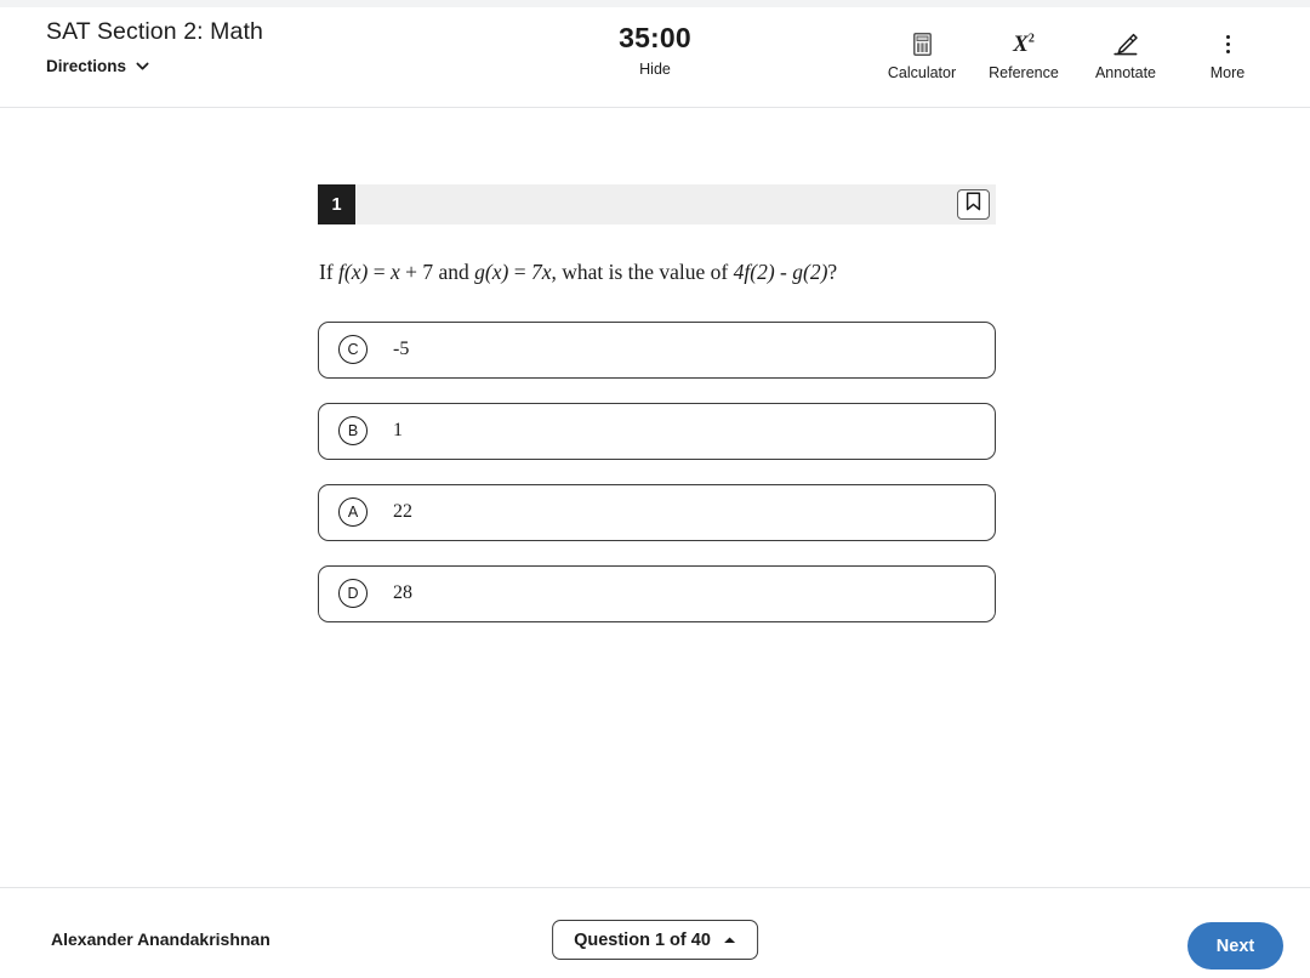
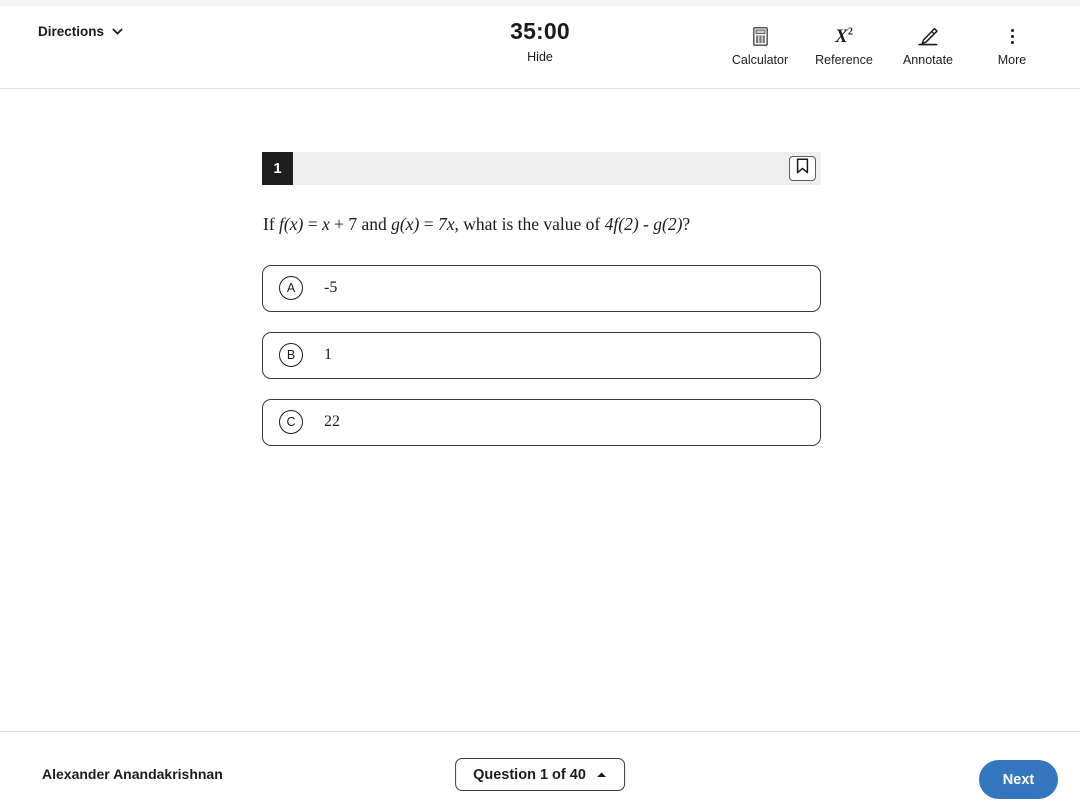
- SAT Section 2: Math
  Directions
  35:00
  Hide
  Calculator
  X2
  Reference
  Annotate
  More
  1
  If f(x) = x + 7 and g(x) = 7x, what is the value of 4f(2) - g(2)?
- C
+ A
  -5
  B
  1
- A
+ C
  22
- D
- 28
  Alexander Anandakrishnan
  Question 1 of 40
  Next
